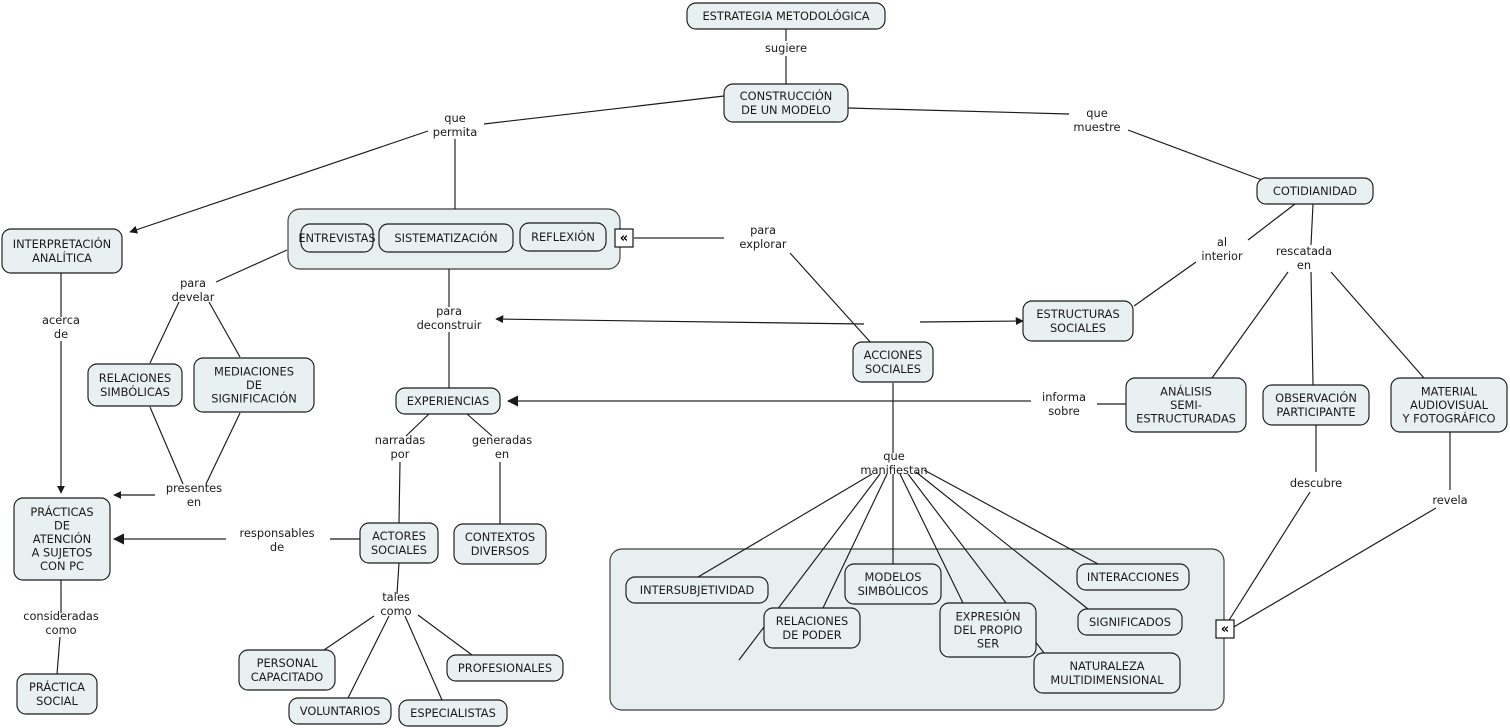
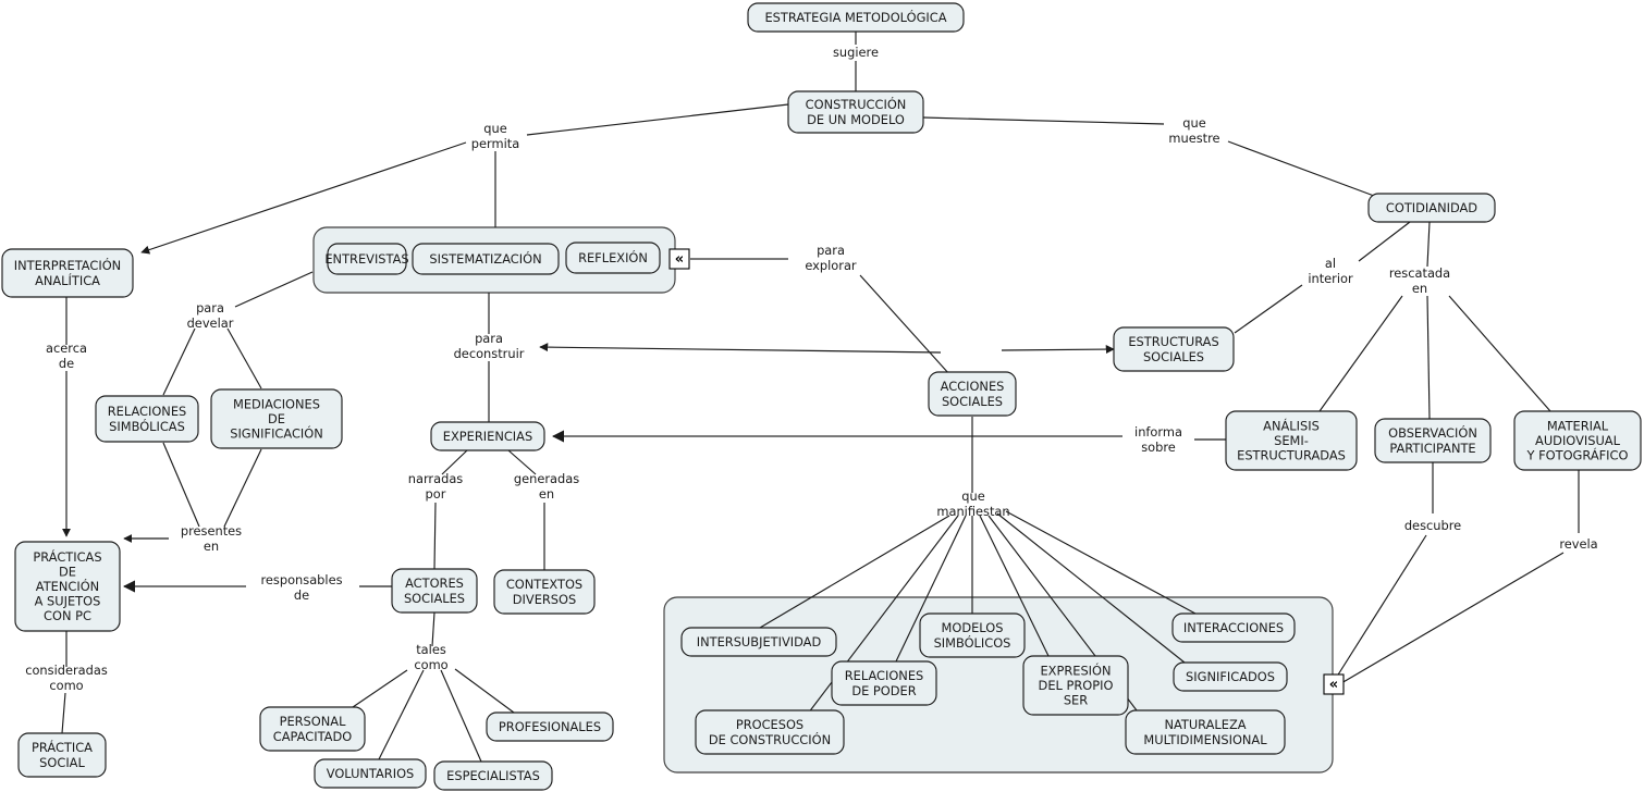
  ESTRATEGIA METODOLÓGICA
  CONSTRUCCIÓN DE UN MODELO
  INTERPRETACIÓN ANALÍTICA
  COTIDIANIDAD
  ENTREVISTAS
  SISTEMATIZACIÓN
  REFLEXIÓN
  RELACIONES SIMBÓLICAS
  MEDIACIONES DE SIGNIFICACIÓN
  ESTRUCTURAS SOCIALES
  ACCIONES SOCIALES
  EXPERIENCIAS
  ANÁLISIS SEMI- ESTRUCTURADAS
  OBSERVACIÓN PARTICIPANTE
  MATERIAL AUDIOVISUAL Y FOTOGRÁFICO
  PRÁCTICAS DE ATENCIÓN A SUJETOS CON PC
  ACTORES SOCIALES
  CONTEXTOS DIVERSOS
  PRÁCTICA SOCIAL
  PERSONAL CAPACITADO
  VOLUNTARIOS
  ESPECIALISTAS
  PROFESIONALES
  INTERSUBJETIVIDAD
  RELACIONES DE PODER
  MODELOS SIMBÓLICOS
  EXPRESIÓN DEL PROPIO SER
  INTERACCIONES
  SIGNIFICADOS
  NATURALEZA MULTIDIMENSIONAL
+ PROCESOS DE CONSTRUCCIÓN
  «
  «
  sugiere
  que permita
  que muestre
  para develar
  acerca de
  para explorar
  al interior
  rescatada en
  para deconstruir
  informa sobre
  narradas por
  generadas en
  presentes en
  que manifiestan
  descubre
  revela
  responsables de
  tales como
  consideradas como
